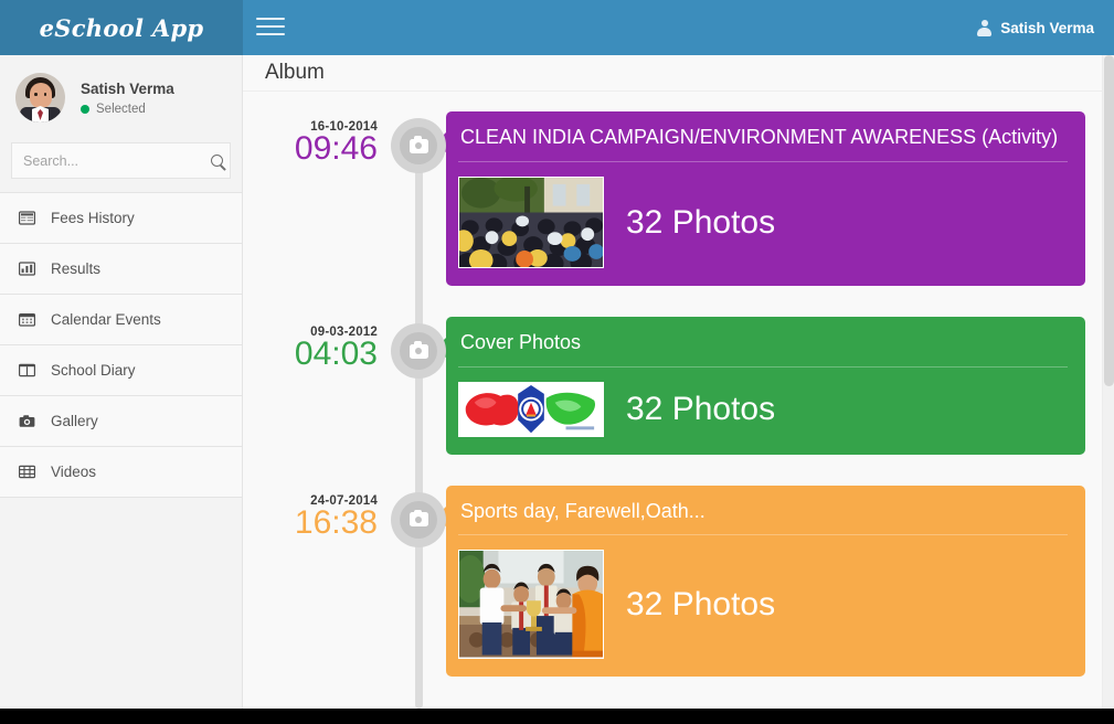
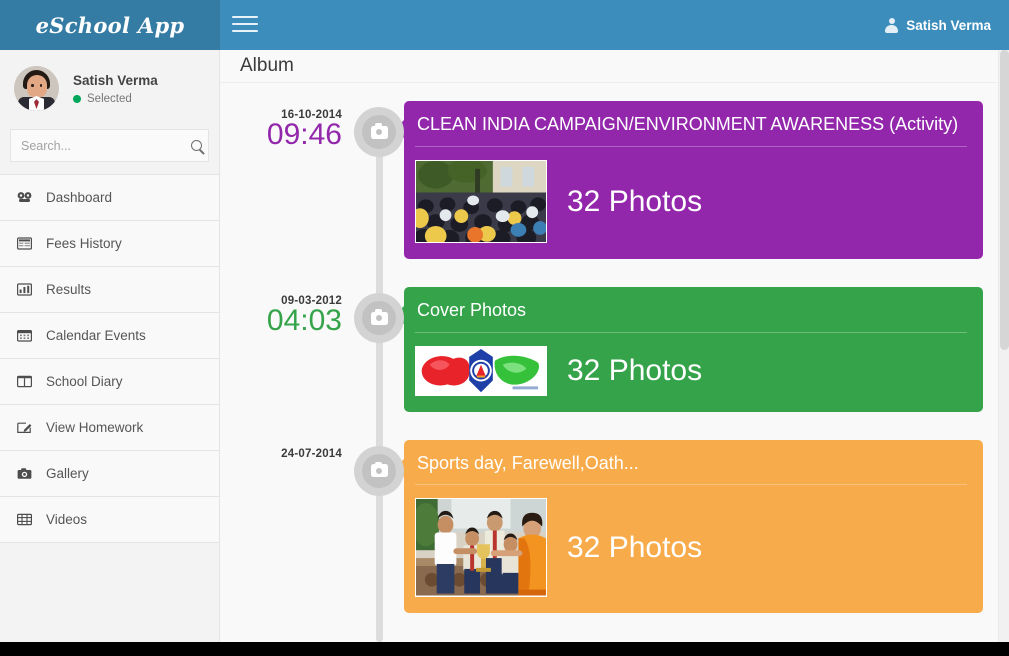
  eSchool App
  Satish Verma
  Satish Verma
  Selected
  Search...
+ Dashboard
  Fees History
  Results
  Calendar Events
  School Diary
+ View Homework
  Gallery
  Videos
  Album
  16-10-2014
  09:46
  CLEAN INDIA CAMPAIGN/ENVIRONMENT AWARENESS (Activity)
  32 Photos
  09-03-2012
  04:03
  Cover Photos
  32 Photos
  24-07-2014
- 16:38
  Sports day, Farewell,Oath...
  32 Photos
